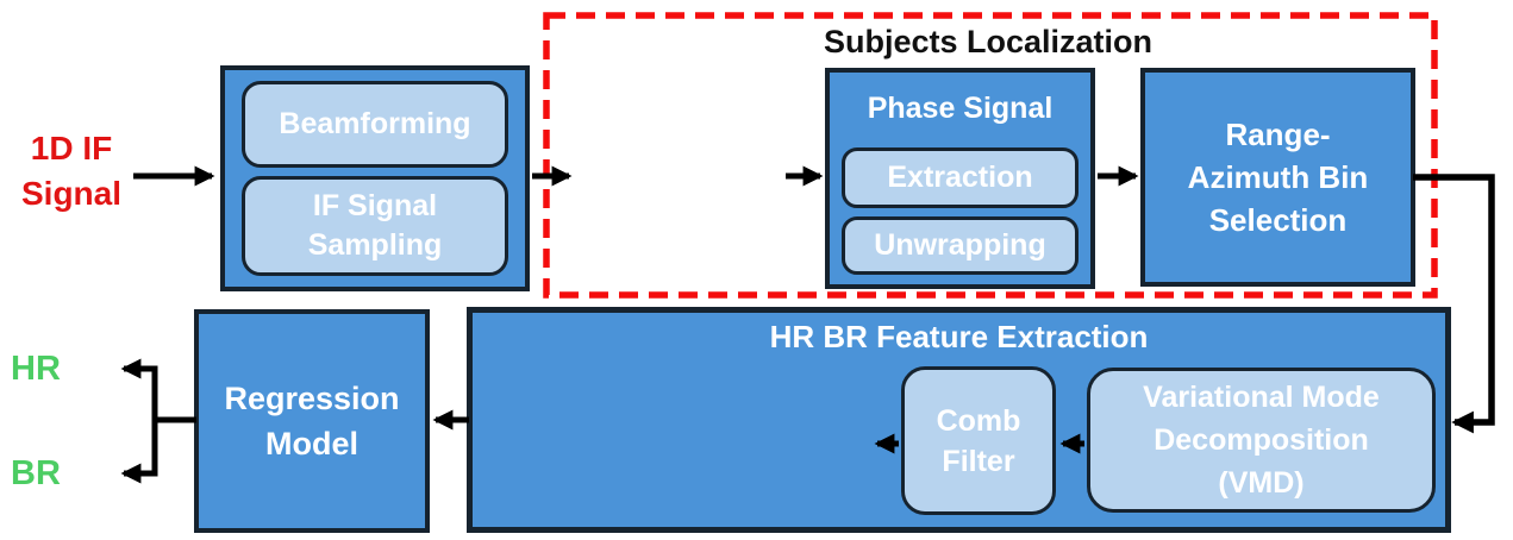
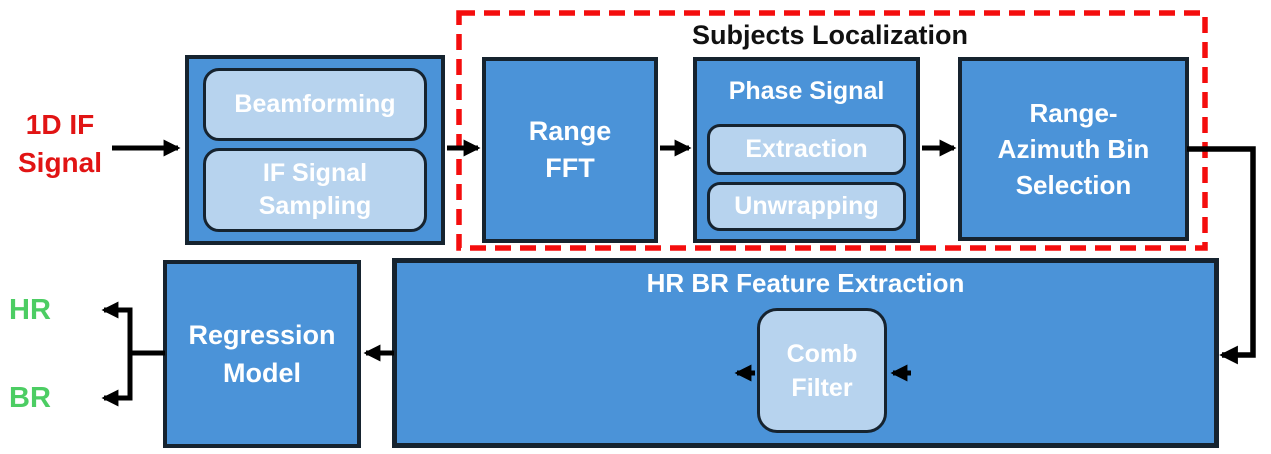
  1D IF
  Signal
  Beamforming
  IF Signal
  Sampling
  Subjects Localization
+ Range
+ FFT
  Phase Signal
  Extraction
  Unwrapping
  Range-
  Azimuth Bin
  Selection
  HR
  BR
  Regression
  Model
  HR BR Feature Extraction
  Comb
  Filter
- Variational Mode
- Decomposition
- (VMD)
